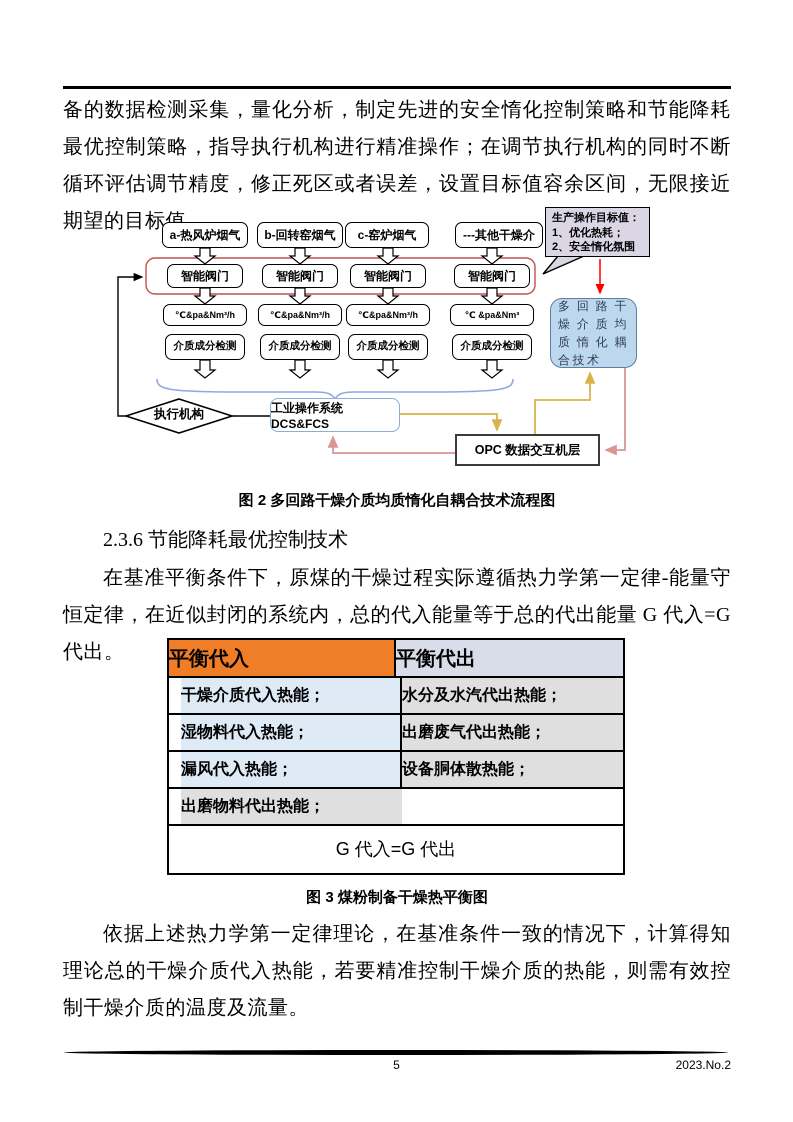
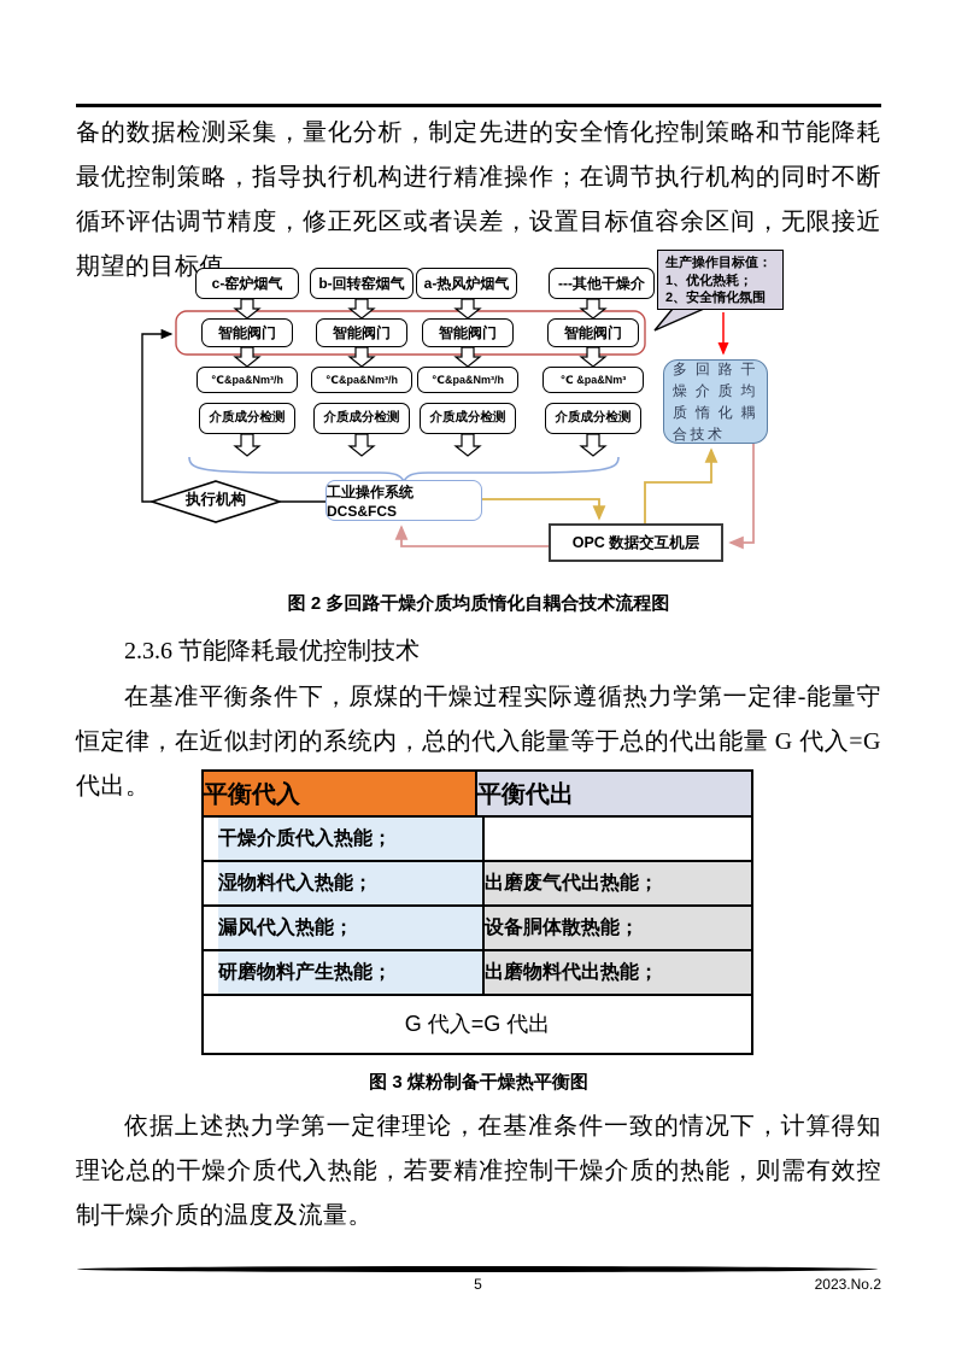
  备的数据检测采集，量化分析，制定先进的安全惰化控制策略和节能降耗最优控制策略，指导执行机构进行精准操作；在调节执行机构的同时不断循环评估调节精度，修正死区或者误差，设置目标值容余区间，无限接近期望的目标值。
- a-热风炉烟气
+ c-窑炉烟气
  b-回转窑烟气
- c-窑炉烟气
+ a-热风炉烟气
  ---其他干燥介
  智能阀门
  智能阀门
  智能阀门
  智能阀门
  ℃&pa&Nm³/h
  ℃&pa&Nm³/h
  ℃&pa&Nm³/h
  ℃ &pa&Nm³
  介质成分检测
  介质成分检测
  介质成分检测
  介质成分检测
  生产操作目标值：
  1、优化热耗；
  2、安全惰化氛围
  多回路干燥介质均质惰化耦合技术
  工业操作系统 DCS&FCS
  OPC 数据交互机层
  执行机构
  图 2 多回路干燥介质均质惰化自耦合技术流程图
  2.3.6 节能降耗最优控制技术
  在基准平衡条件下，原煤的干燥过程实际遵循热力学第一定律-能量守恒定律，在近似封闭的系统内，总的代入能量等于总的代出能量 G 代入=G 代出。
  平衡代入
  平衡代出
  干燥介质代入热能；
- 水分及水汽代出热能；
  湿物料代入热能；
  出磨废气代出热能；
  漏风代入热能；
  设备胴体散热能；
+ 研磨物料产生热能；
  出磨物料代出热能；
  G 代入=G 代出
  图 3 煤粉制备干燥热平衡图
  依据上述热力学第一定律理论，在基准条件一致的情况下，计算得知理论总的干燥介质代入热能，若要精准控制干燥介质的热能，则需有效控制干燥介质的温度及流量。
  5
  2023.No.2
